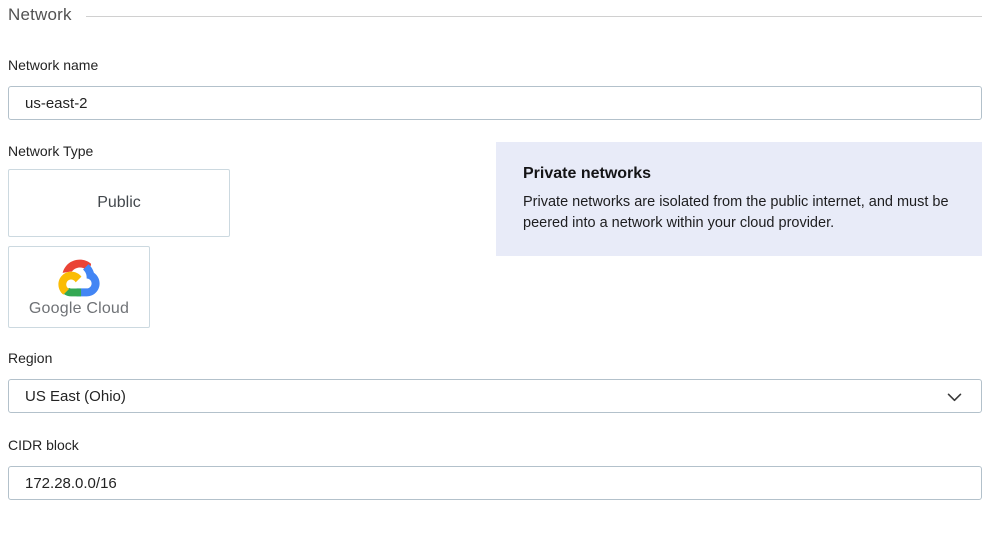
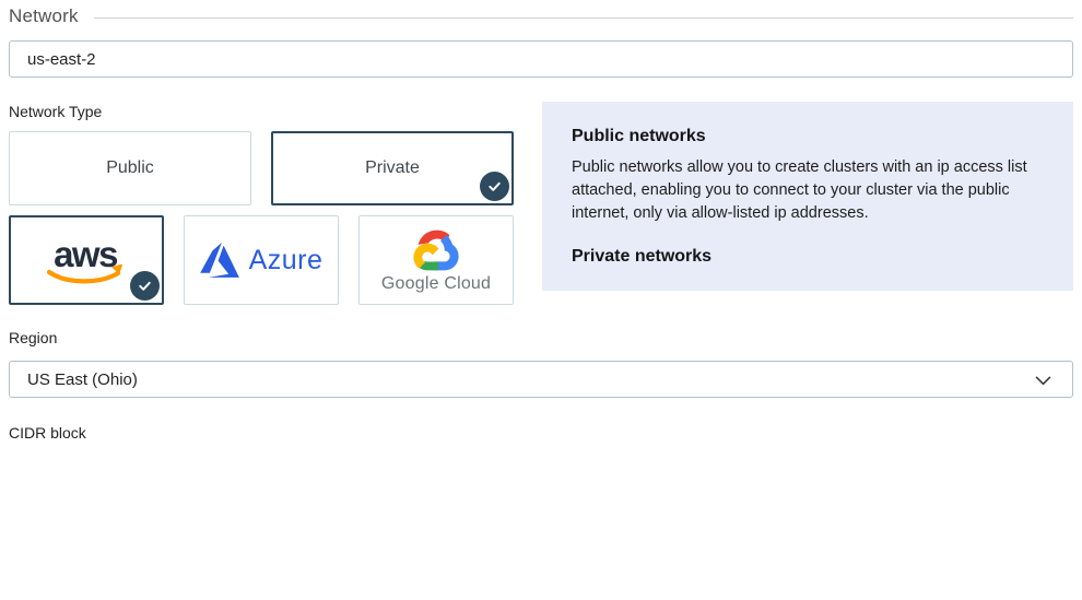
  Network
- Network name
  us-east-2
  Network Type
  Public
+ Private
+ aws
+ Azure
  Google Cloud
+ Public networks
+ Public networks allow you to create clusters with an ip access list attached, enabling you to connect to your cluster via the public internet, only via allow-listed ip addresses.
  Private networks
- Private networks are isolated from the public internet, and must be peered into a network within your cloud provider.
  Region
  US East (Ohio)
  CIDR block
- 172.28.0.0/16
